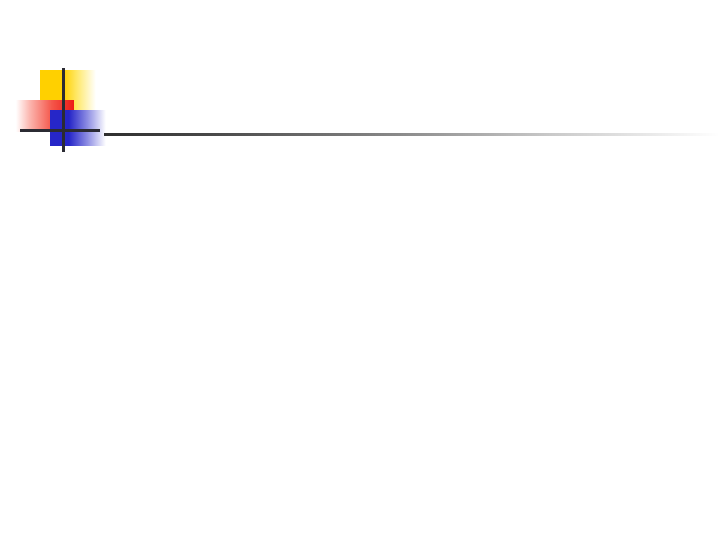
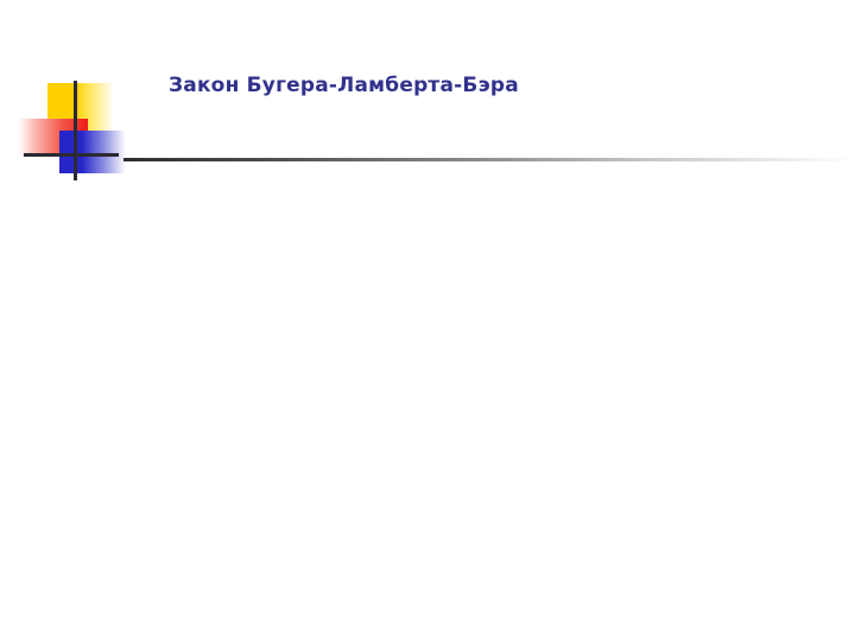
+ Закон Бугера-Ламберта-Бэра
